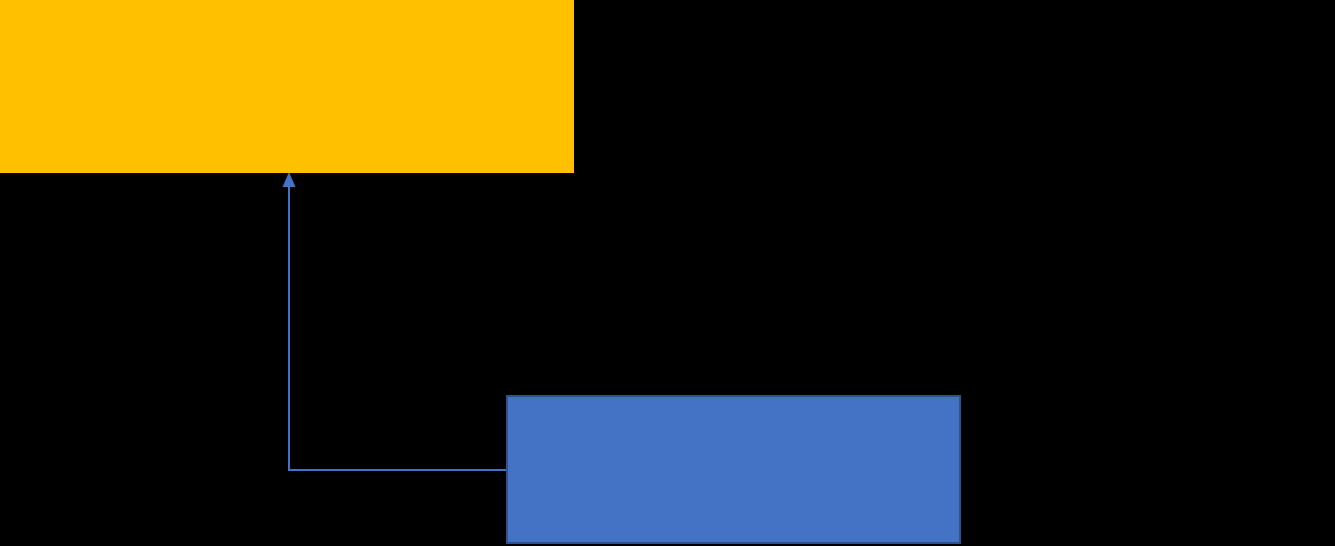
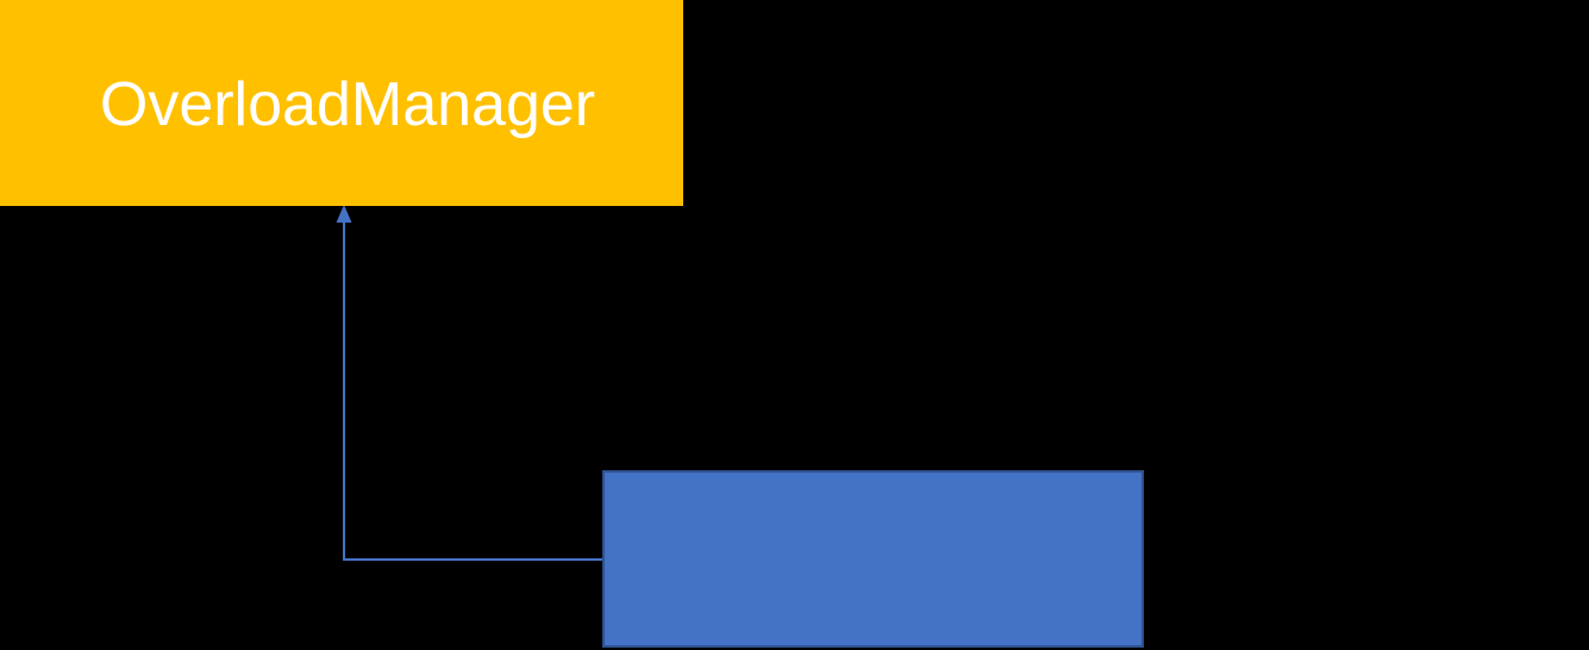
+ OverloadManager
